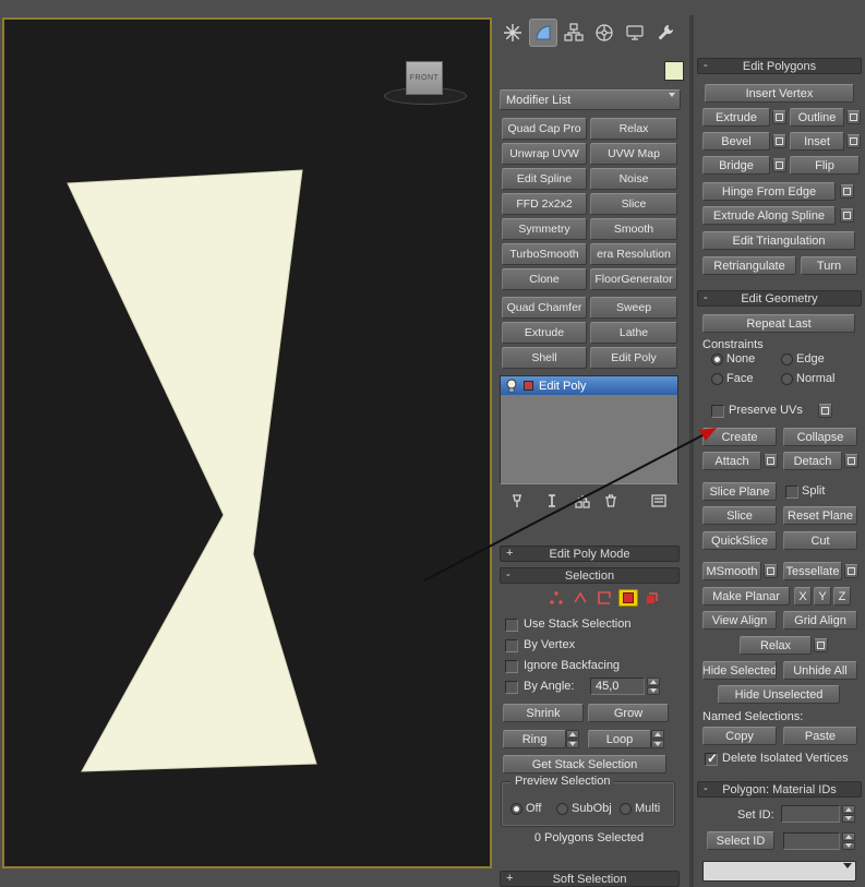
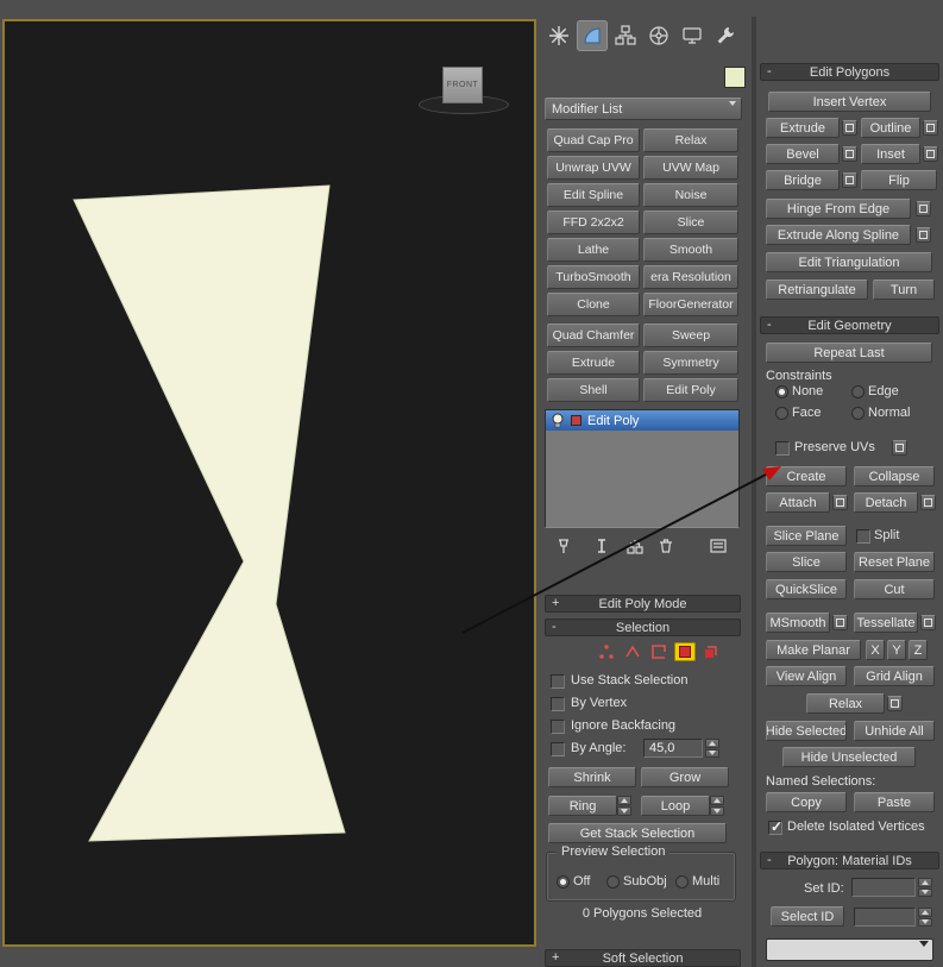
  Modifier List
  Quad Cap Pro
  Relax
  Unwrap UVW
  UVW Map
  Edit Spline
  Noise
  FFD 2x2x2
  Slice
- Symmetry
+ Lathe
  Smooth
  TurboSmooth
  era Resolution
  Clone
  FloorGenerator
  Quad Chamfer
  Sweep
  Extrude
- Lathe
+ Symmetry
  Shell
  Edit Poly
  Edit Poly
  +
  Edit Poly Mode
  -
  Selection
  Use Stack Selection
  By Vertex
  Ignore Backfacing
  By Angle:
  45,0
  Shrink
  Grow
  Ring
  Loop
  Get Stack Selection
  Preview Selection
  Off
  SubObj
  Multi
  0 Polygons Selected
  +
  Soft Selection
  -
  Edit Polygons
  Insert Vertex
  Extrude
  Outline
  Bevel
  Inset
  Bridge
  Flip
  Hinge From Edge
  Extrude Along Spline
  Edit Triangulation
  Retriangulate
  Turn
  -
  Edit Geometry
  Repeat Last
  Constraints
  None
  Edge
  Face
  Normal
  Preserve UVs
  Create
  Collapse
  Attach
  Detach
  Slice Plane
  Split
  Slice
  Reset Plane
  QuickSlice
  Cut
  MSmooth
  Tessellate
  Make Planar
  X
  Y
  Z
  View Align
  Grid Align
  Relax
  Hide Selected
  Unhide All
  Hide Unselected
  Named Selections:
  Copy
  Paste
  ✓
  Delete Isolated Vertices
  -
  Polygon: Material IDs
  Set ID:
  Select ID
